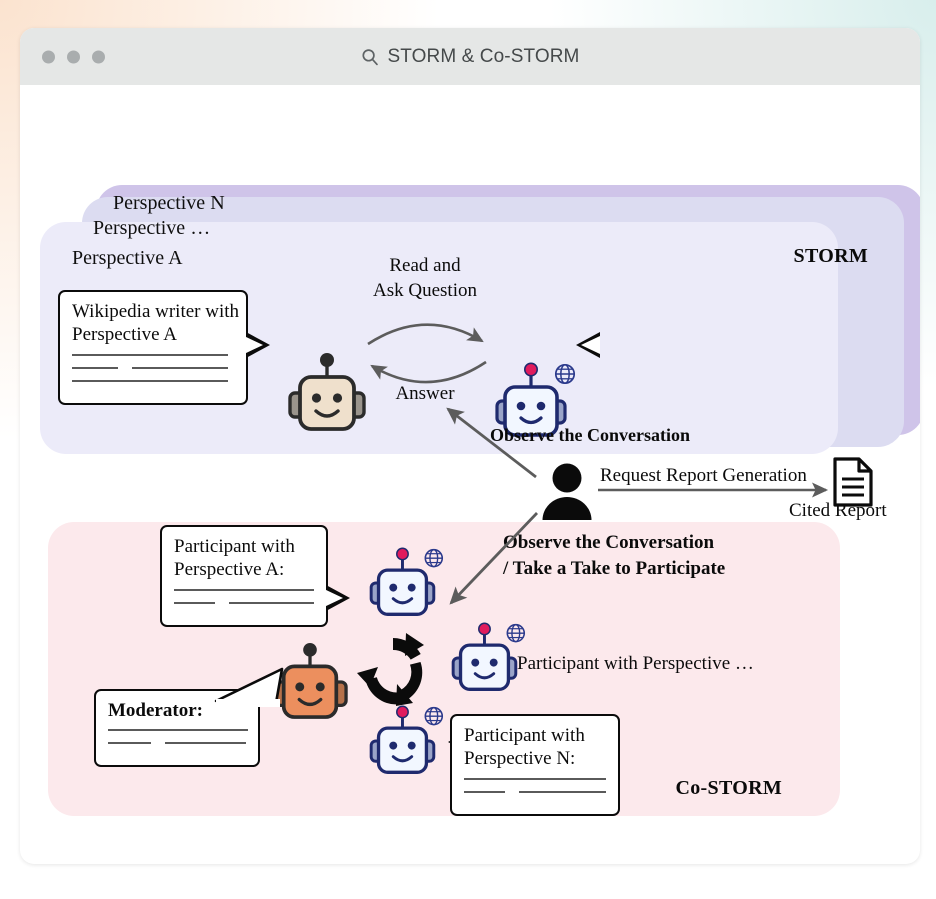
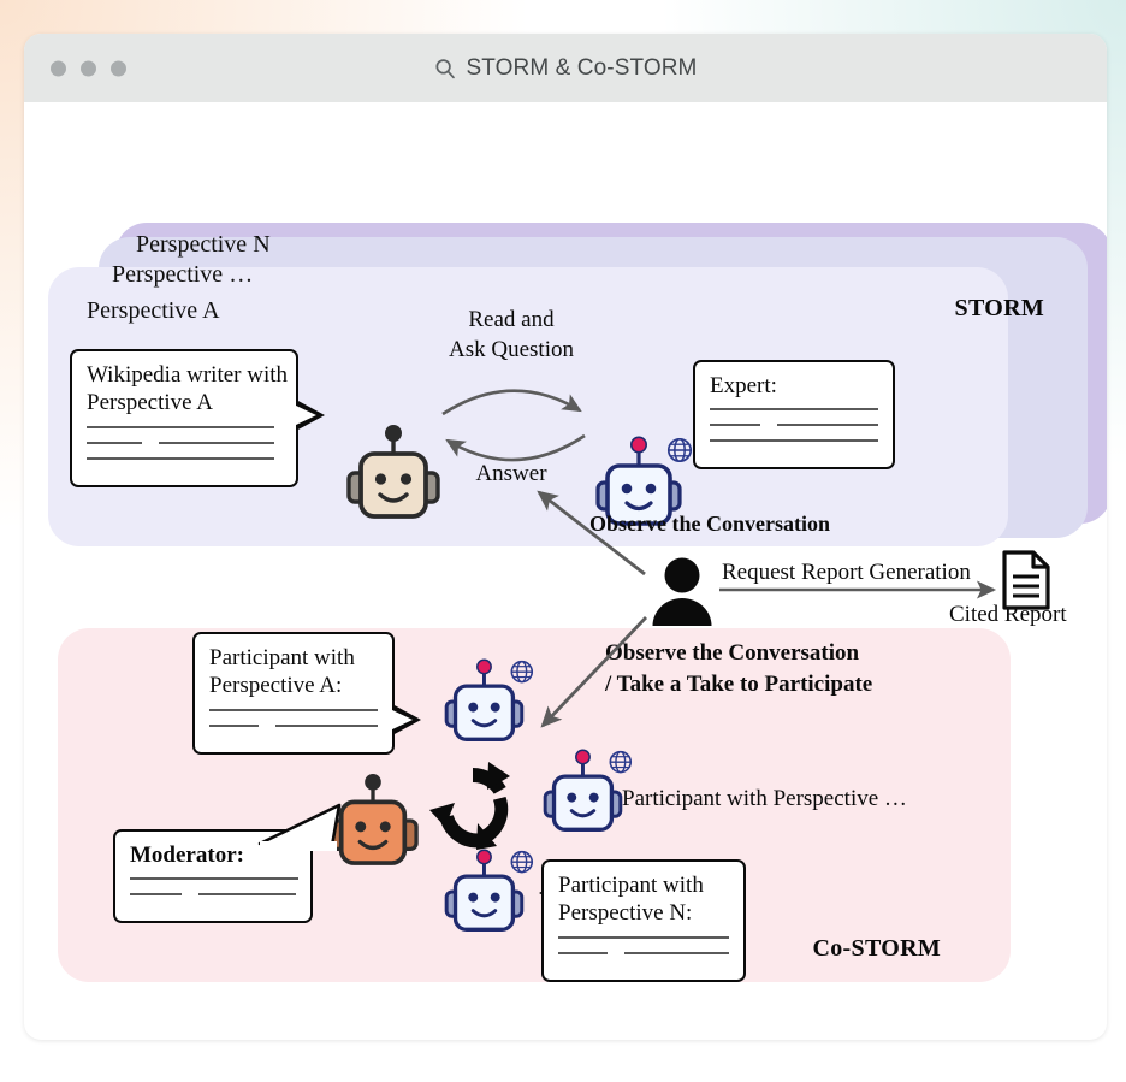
  STORM & Co-STORM
  Perspective N
  Perspective …
  Perspective A
  STORM
  Wikipedia writer wit
  Perspective A
+ Expert:
  Read and
  Ask Question
  Answer
  Observe the Conversation
  Co-STORM
  Participant with
  Perspective A:
  Participant with Perspective …
  Moderator:
  Participant with
  Perspective N:
  Request Report Generation
  Cited Report
  bserve the Conversation
  / Take a Take to Participate
